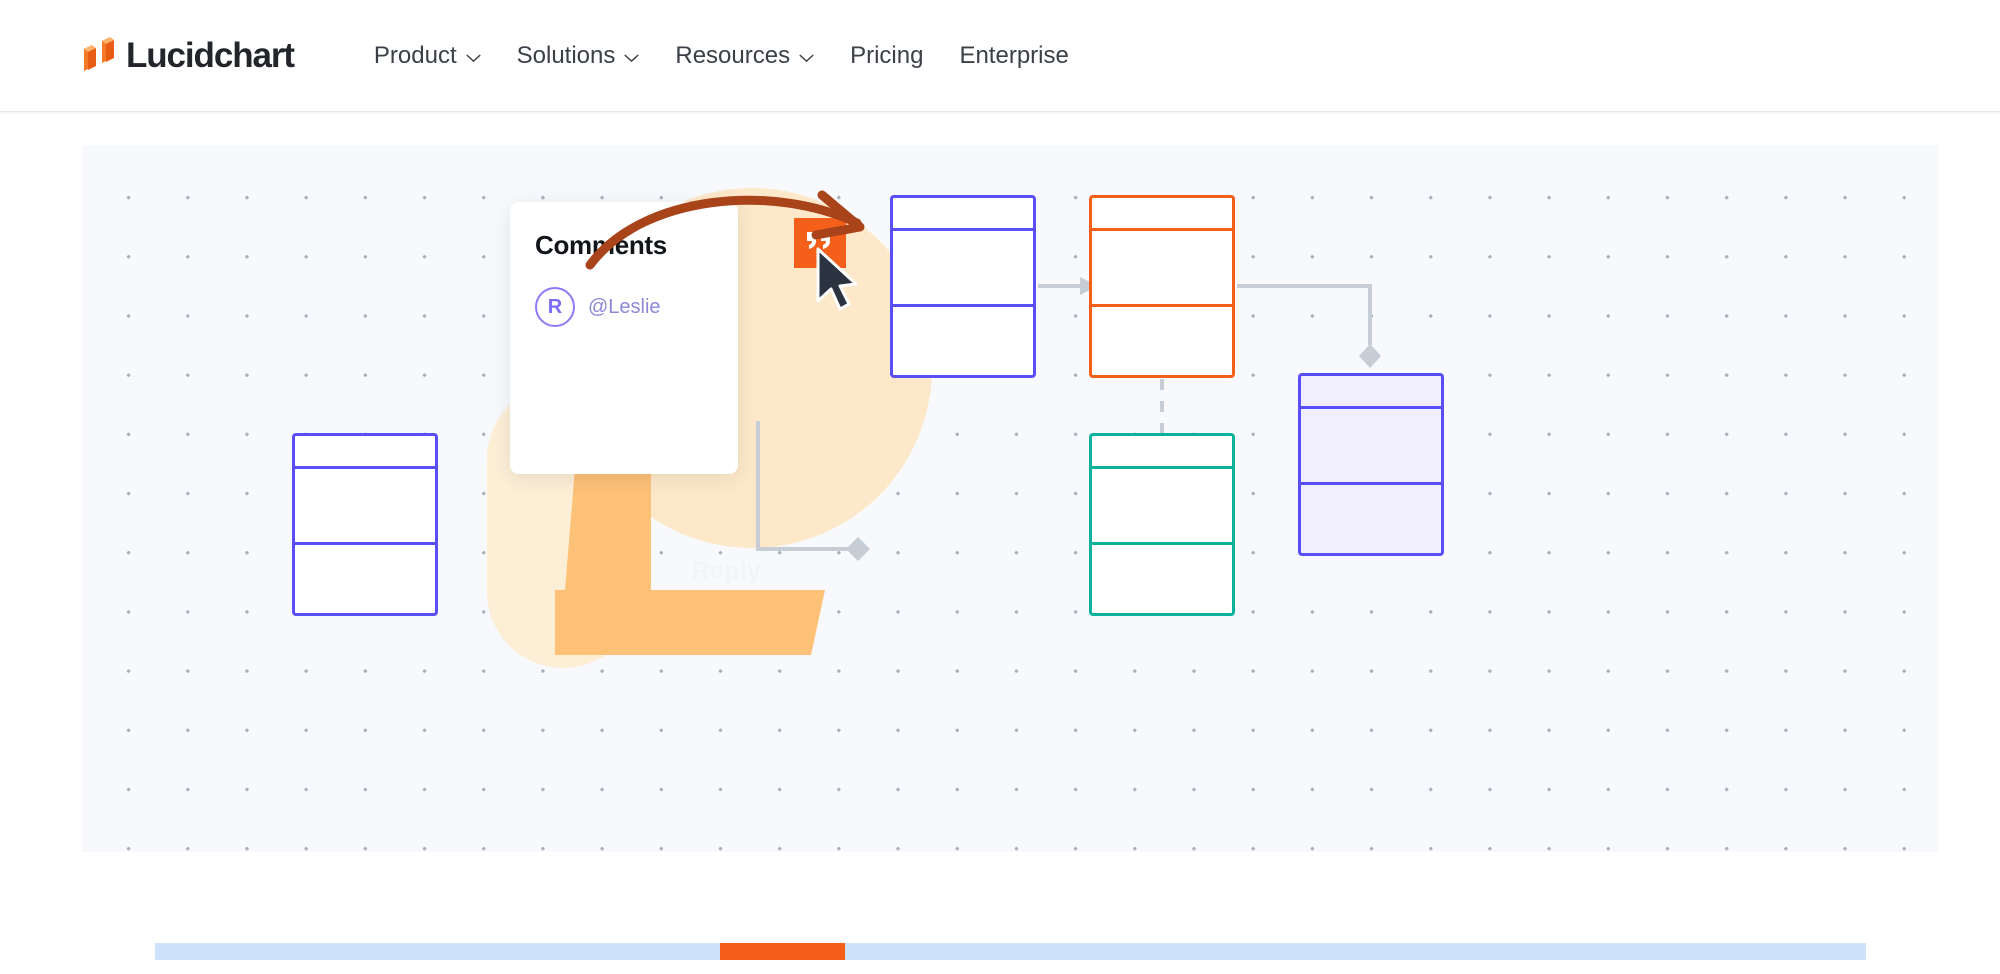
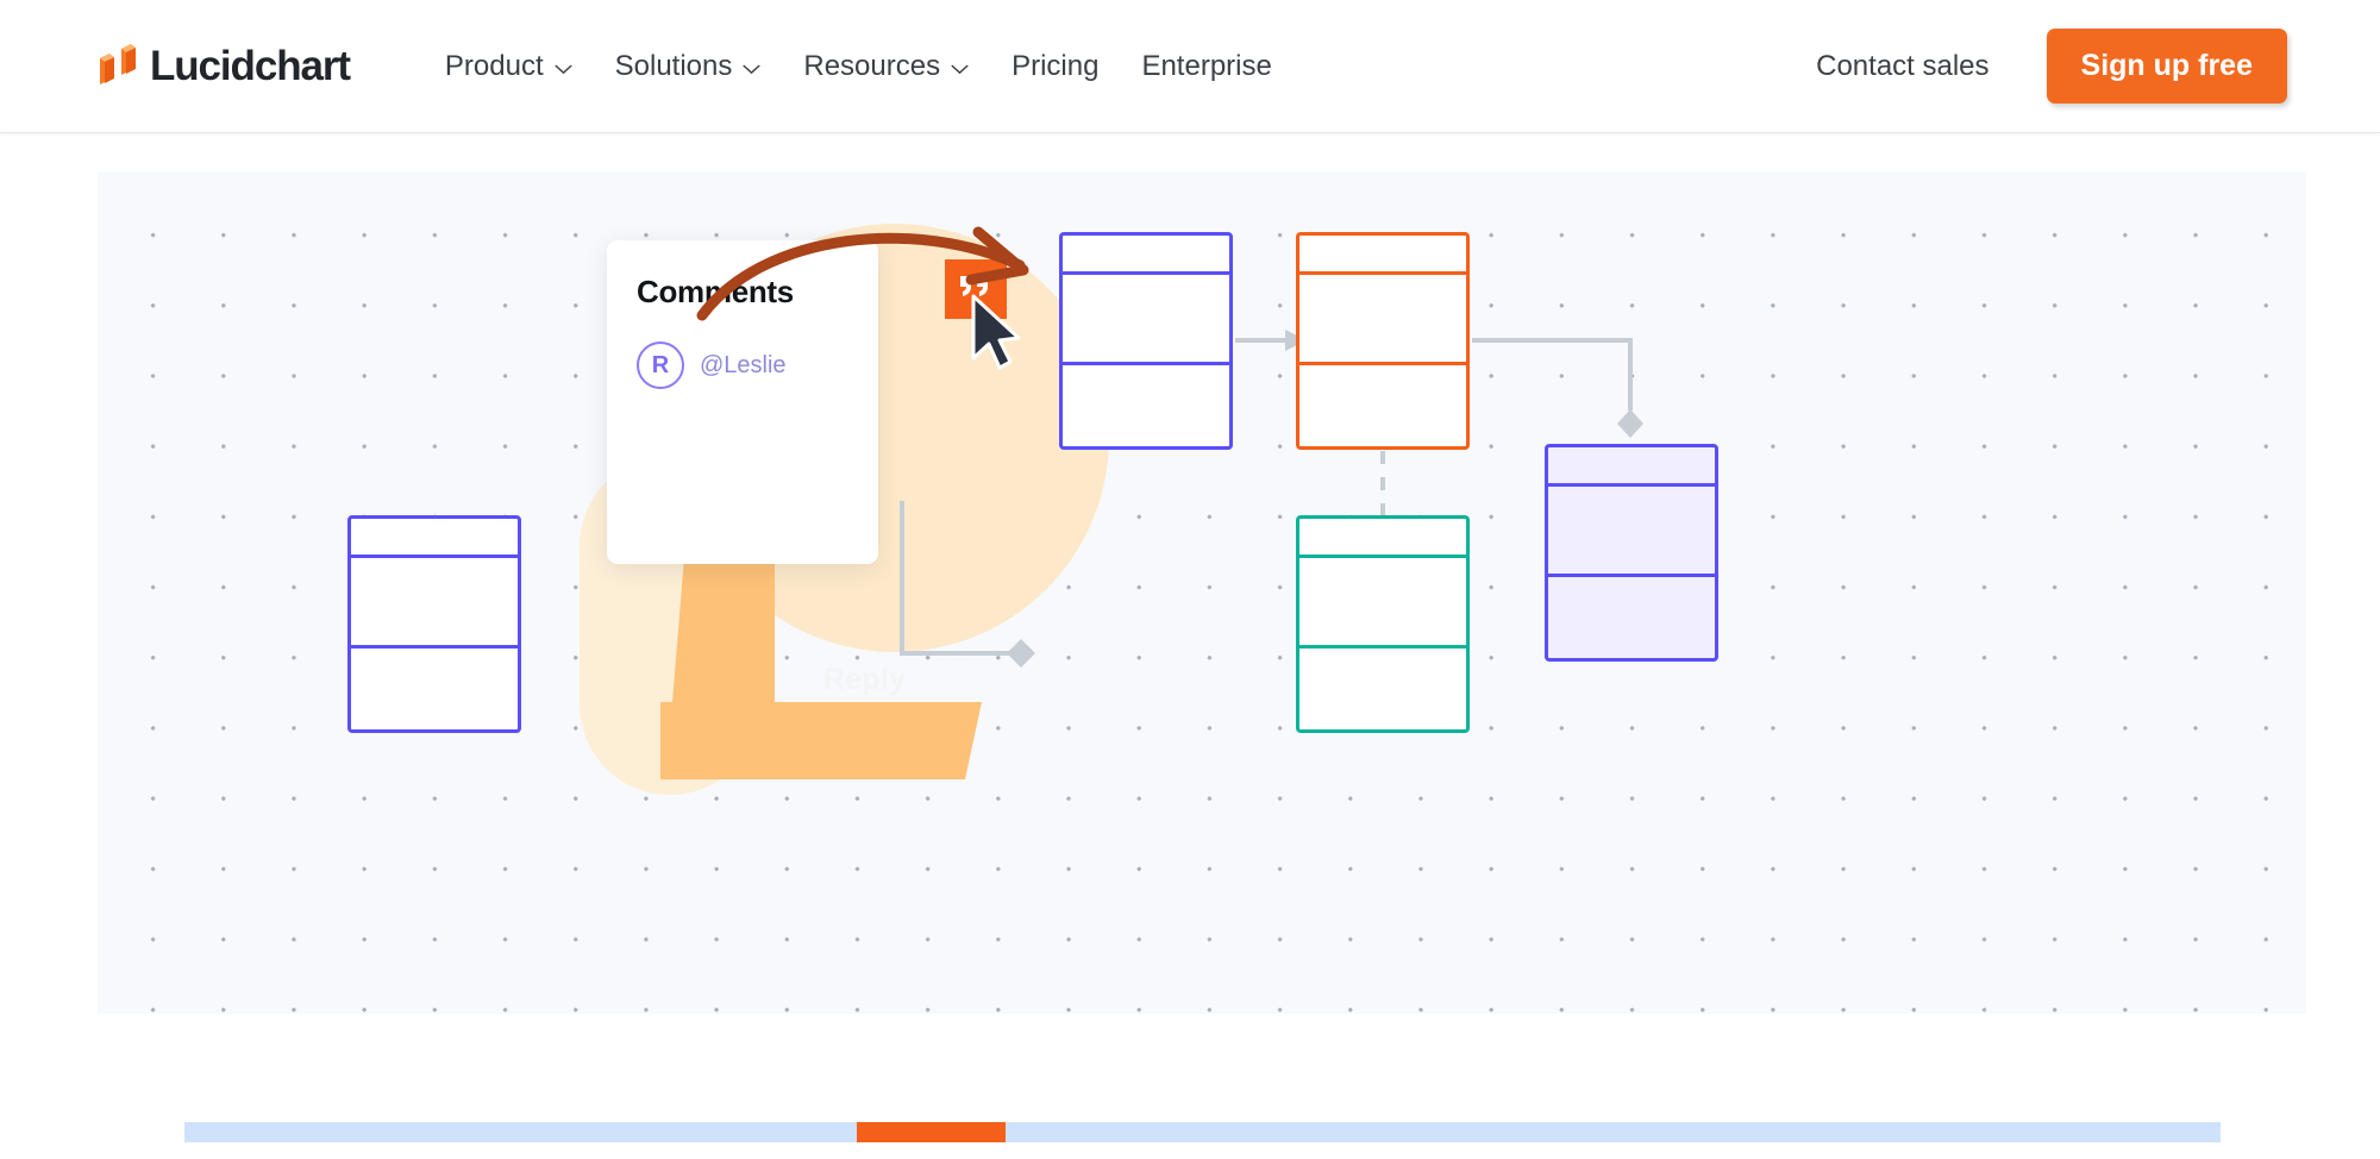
  Lucidchart
  Product
  Solutions
  Resources
  Pricing
  Enterprise
+ Contact sales
+ Sign up free
  Coments
  R
  @Leslie
